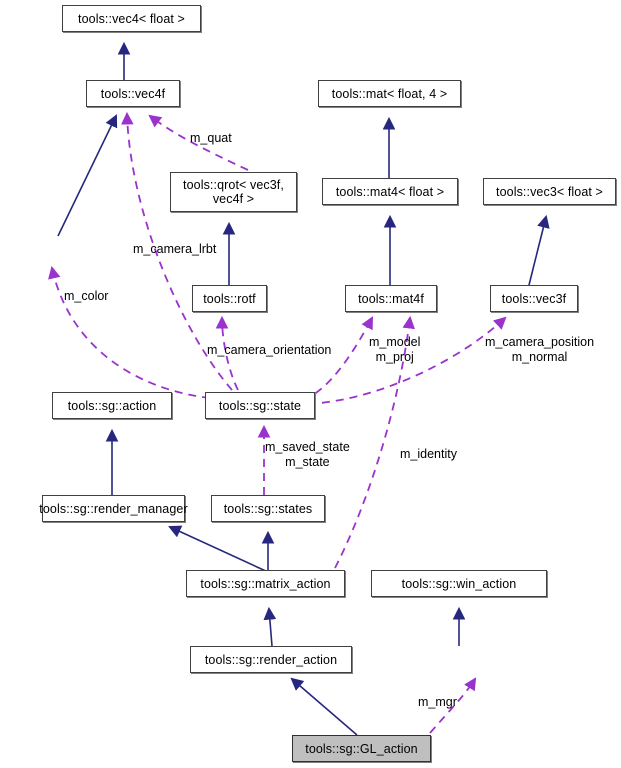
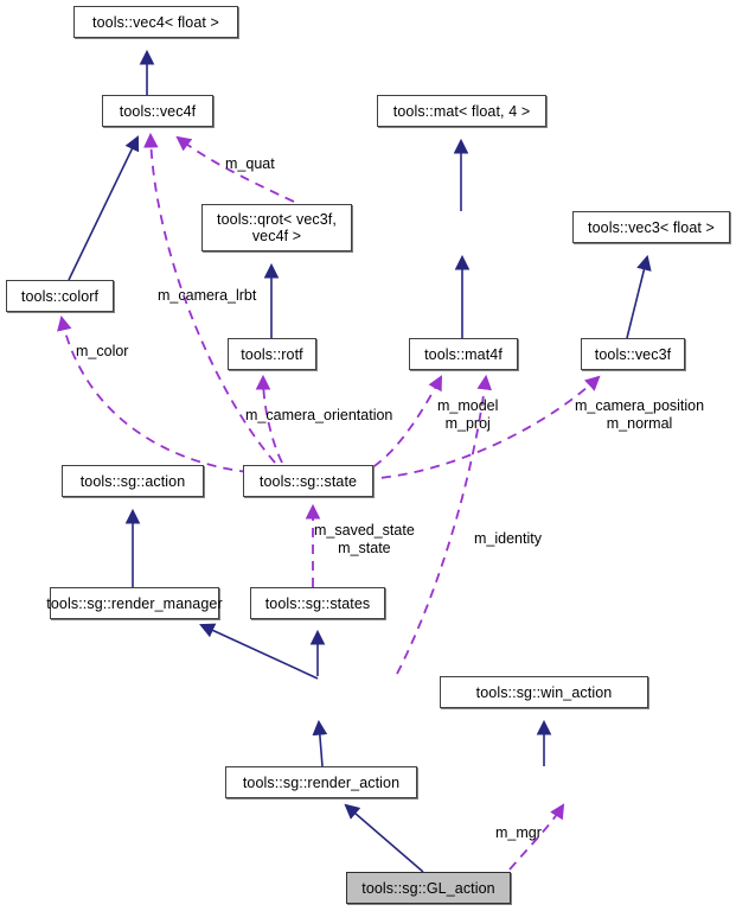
  tools::vec4< float >
  tools::vec4f
  tools::mat< float, 4 >
  tools::qrot< vec3f,
  vec4f >
- tools::mat4< float >
  tools::vec3< float >
+ tools::colorf
  tools::rotf
  tools::mat4f
  tools::vec3f
  tools::sg::action
  tools::sg::state
  tools::sg::render_manager
  tools::sg::states
- tools::sg::matrix_action
  tools::sg::win_action
  tools::sg::render_action
  tools::sg::GL_action
  m_quat
  m_camera_lrbt
  m_color
  m_camera_orientation
  m_model
  m_proj
  m_camera_position
  m_normal
  m_saved_state
  m_state
  m_identity
  m_mgr
